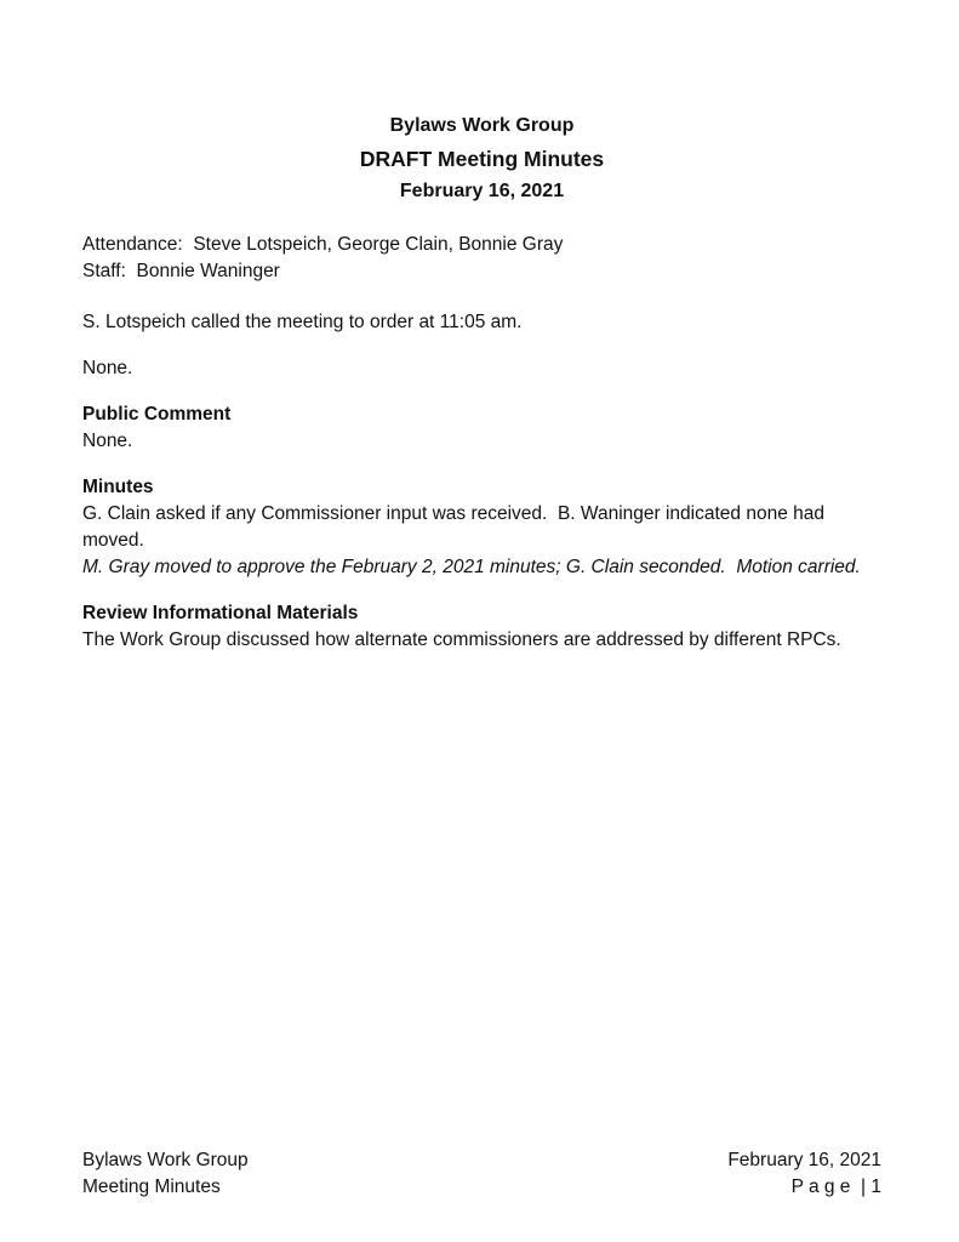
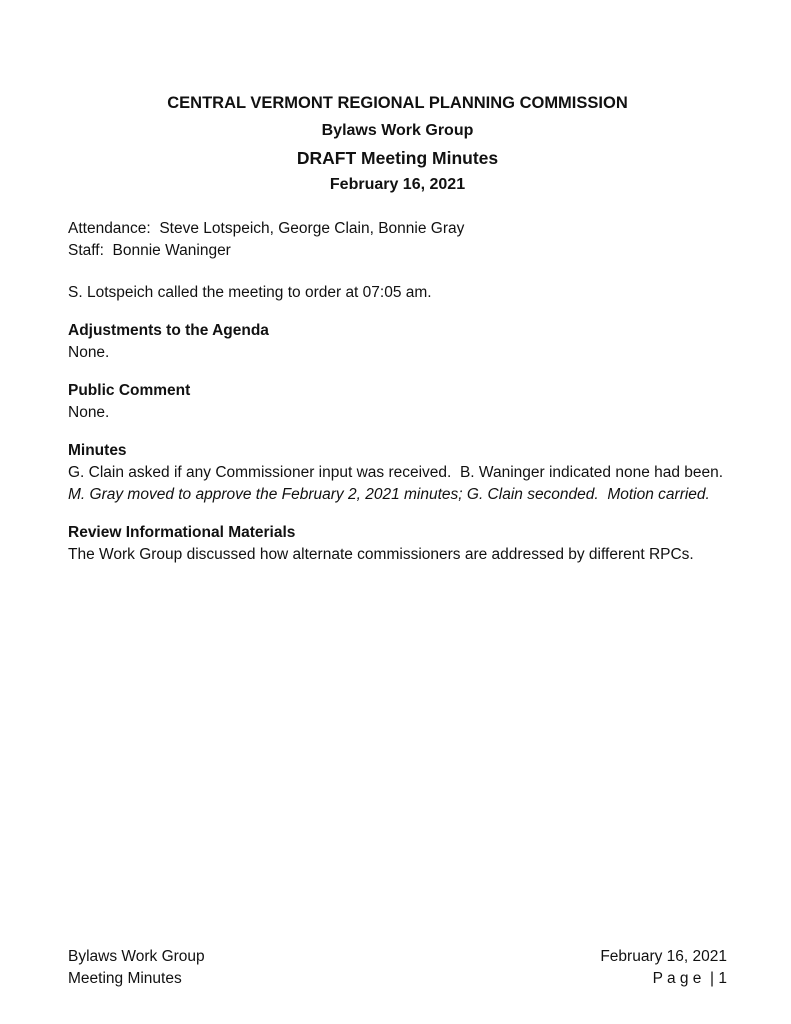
+ CENTRAL VERMONT REGIONAL PLANNING COMMISSION
  Bylaws Work Group
  DRAFT Meeting Minutes
  February 16, 2021
  Attendance: Steve Lotspeich, George Clain, Bonnie Gray
  Staff: Bonnie Waninger
- S. Lotspeich called the meeting to order at 11:05 am.
+ S. Lotspeich called the meeting to order at 07:05 am.
+ Adjustments to the Agenda
  None.
  Public Comment
  None.
  Minutes
- G. Clain asked if any Commissioner input was received. B. Waninger indicated none had moved.
+ G. Clain asked if any Commissioner input was received. B. Waninger indicated none had been.
  M. Gray moved to approve the February 2, 2021 minutes; G. Clain seconded. Motion carried.
  Review Informational Materials
  The Work Group discussed how alternate commissioners are addressed by different RPCs.
  Bylaws Work Group
  Meeting Minutes
  February 16, 2021
  P a g e | 1
